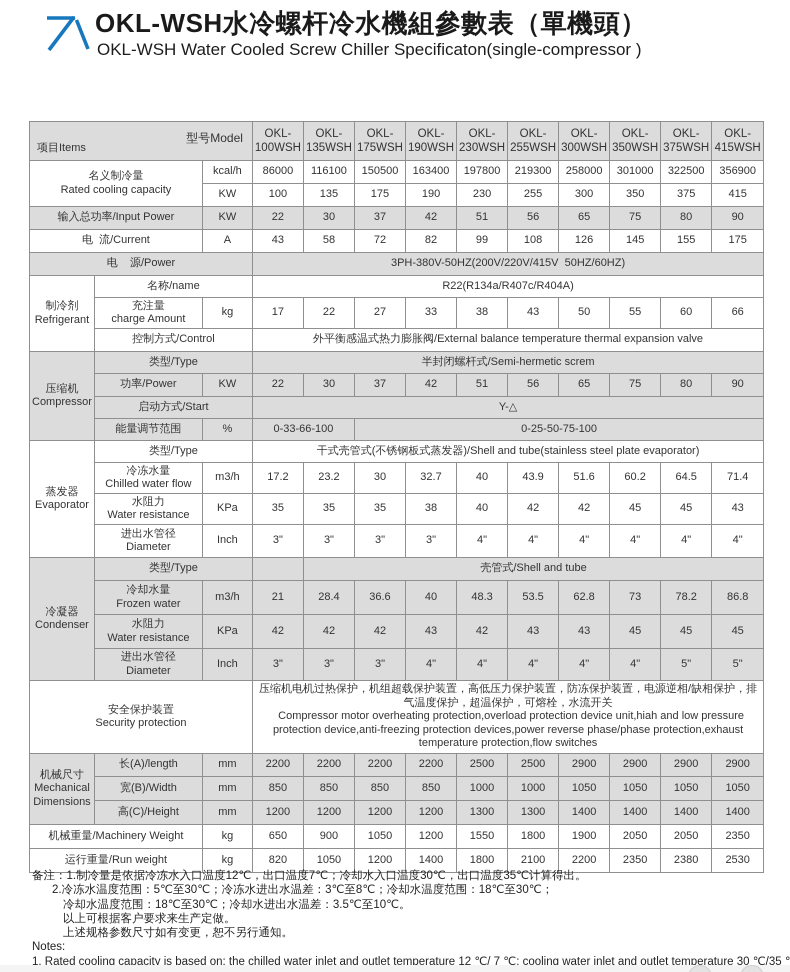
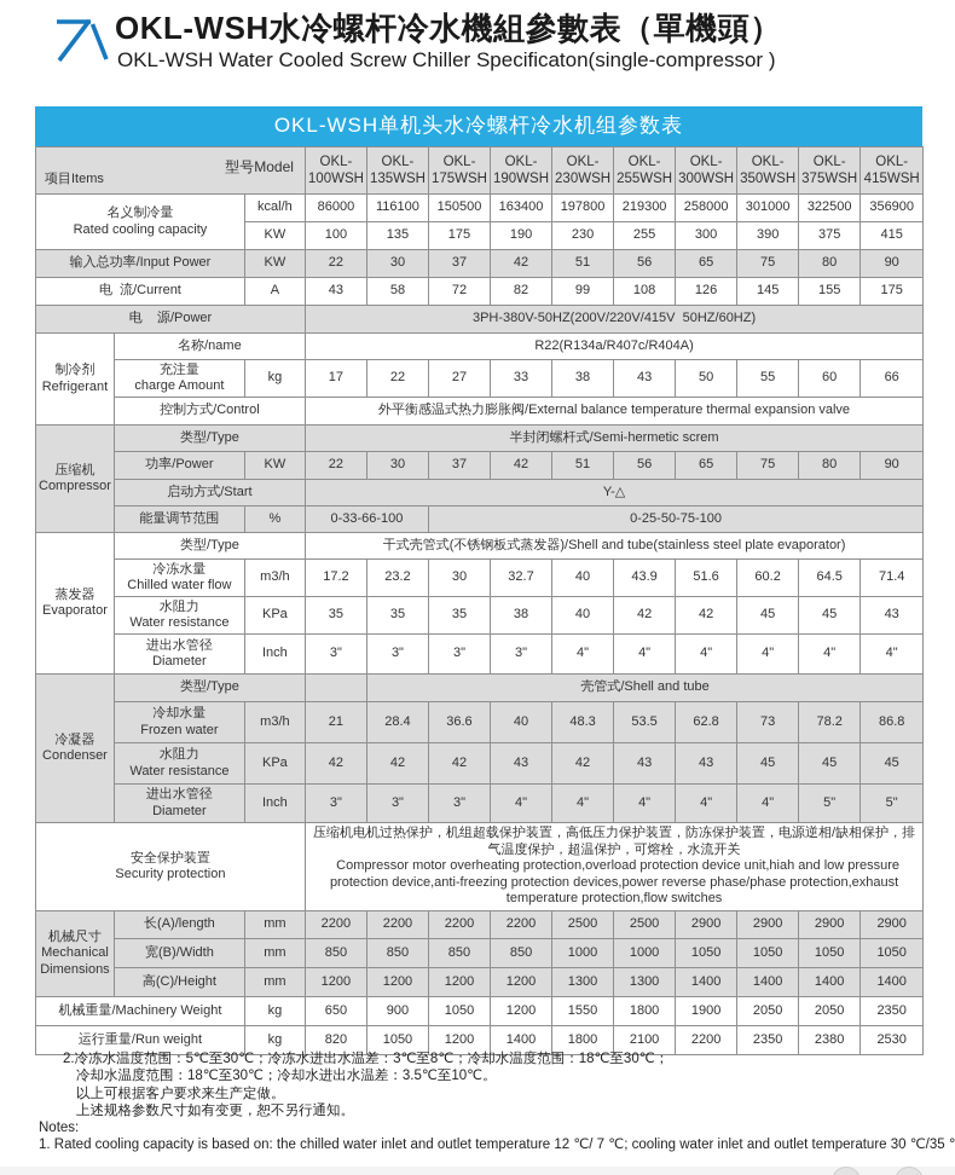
  OKL-WSH水冷螺杆冷水機組參數表（單機頭）
  OKL-WSH Water Cooled Screw Chiller Specificaton(single-compressor )
+ OKL-WSH单机头水冷螺杆冷水机组参数表
  项目Items型号Model	OKL- 100WSH	OKL- 135WSH	OKL- 175WSH	OKL- 190WSH	OKL- 230WSH	OKL- 255WSH	OKL- 300WSH	OKL- 350WSH	OKL- 375WSH	OKL- 415WSH
  名义制冷量 Rated cooling capacity	kcal/h	86000	116100	150500	163400	197800	219300	258000	301000	322500	356900
- KW	100	135	175	190	230	255	300	350	375	415
+ KW	100	135	175	190	230	255	300	390	375	415
  输入总功率/Input Power	KW	22	30	37	42	51	56	65	75	80	90
  电 流/Current	A	43	58	72	82	99	108	126	145	155	175
  电 源/Power	3PH-380V-50HZ(200V/220V/415V 50HZ/60HZ)
  制冷剂 Refrigerant	名称/name	R22(R134a/R407c/R404A)
  充注量 charge Amount	kg	17	22	27	33	38	43	50	55	60	66
  控制方式/Control	外平衡感温式热力膨胀阀/External balance temperature thermal expansion valve
  压缩机 Compressor	类型/Type	半封闭螺杆式/Semi-hermetic screm
  功率/Power	KW	22	30	37	42	51	56	65	75	80	90
  启动方式/Start	Y-△
  能量调节范围	%	0-33-66-100	0-25-50-75-100
  蒸发器 Evaporator	类型/Type	干式壳管式(不锈钢板式蒸发器)/Shell and tube(stainless steel plate evaporator)
  冷冻水量 Chilled water flow	m3/h	17.2	23.2	30	32.7	40	43.9	51.6	60.2	64.5	71.4
  水阻力 Water resistance	KPa	35	35	35	38	40	42	42	45	45	43
  进出水管径 Diameter	Inch	3"	3"	3"	3"	4"	4"	4"	4"	4"	4"
  冷凝器 Condenser	类型/Type		壳管式/Shell and tube
  冷却水量 Frozen water	m3/h	21	28.4	36.6	40	48.3	53.5	62.8	73	78.2	86.8
  水阻力 Water resistance	KPa	42	42	42	43	42	43	43	45	45	45
  进出水管径 Diameter	Inch	3"	3"	3"	4"	4"	4"	4"	4"	5"	5"
  安全保护装置 Security protection	压缩机电机过热保护，机组超载保护装置，高低压力保护装置，防冻保护装置，电源逆相/缺相保护，排气温度保护，超温保护，可熔栓，水流开关 Compressor motor overheating protection,overload protection device unit,hiah and low pressure protection device,anti-freezing protection devices,power reverse phase/phase protection,exhaust temperature protection,flow switches
  机械尺寸 Mechanical Dimensions	长(A)/length	mm	2200	2200	2200	2200	2500	2500	2900	2900	2900	2900
  宽(B)/Width	mm	850	850	850	850	1000	1000	1050	1050	1050	1050
  高(C)/Height	mm	1200	1200	1200	1200	1300	1300	1400	1400	1400	1400
  机械重量/Machinery Weight	kg	650	900	1050	1200	1550	1800	1900	2050	2050	2350
  运行重量/Run weight	kg	820	1050	1200	1400	1800	2100	2200	2350	2380	2530
- 备注：1.制冷量是依据冷冻水入口温度12℃，出口温度7℃；冷却水入口温度30℃，出口温度35℃计算得出。
  2.冷冻水温度范围：5℃至30℃；冷冻水进出水温差：3℃至8℃；冷却水温度范围：18℃至30℃；
  冷却水温度范围：18℃至30℃；冷却水进出水温差：3.5℃至10℃。
  以上可根据客户要求来生产定做。
  上述规格参数尺寸如有变更，恕不另行通知。
  Notes:
  1. Rated cooling capacity is based on: the chilled water inlet and outlet temperature 12 ℃/ 7 ℃; cooling water inlet and outlet temperature 30 ℃/35
